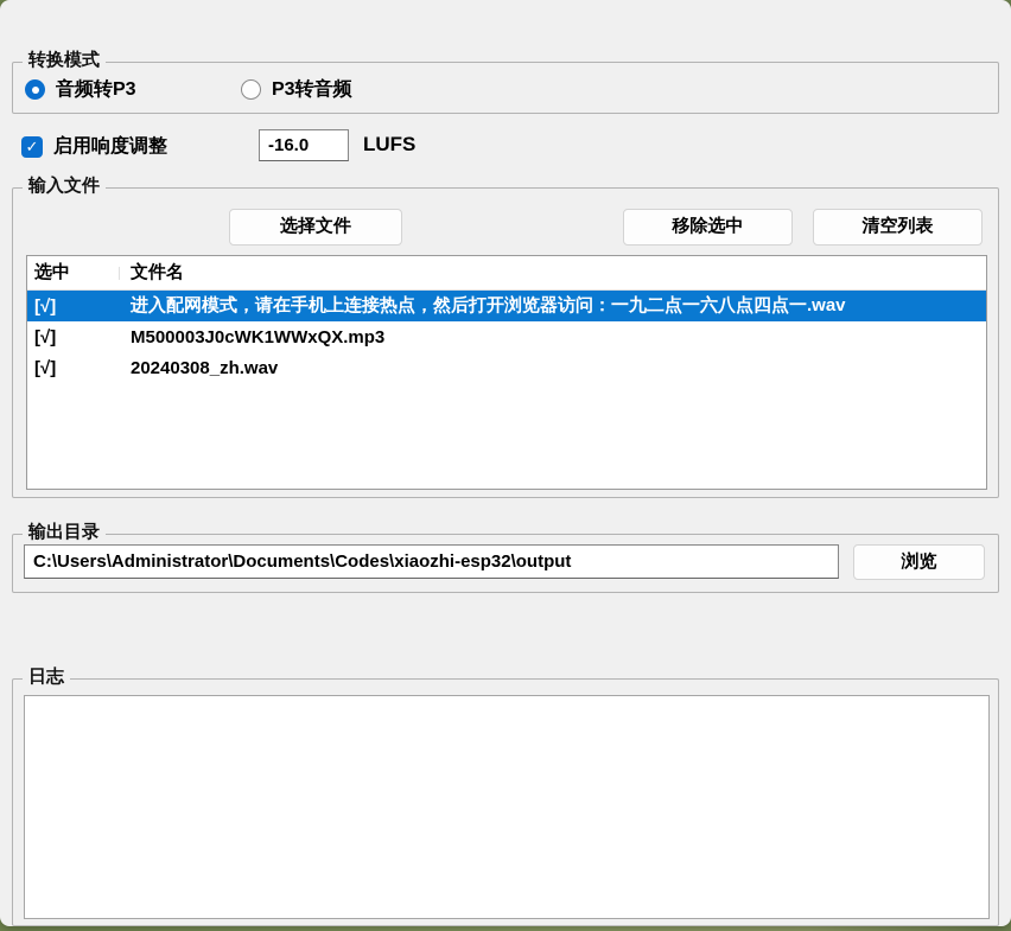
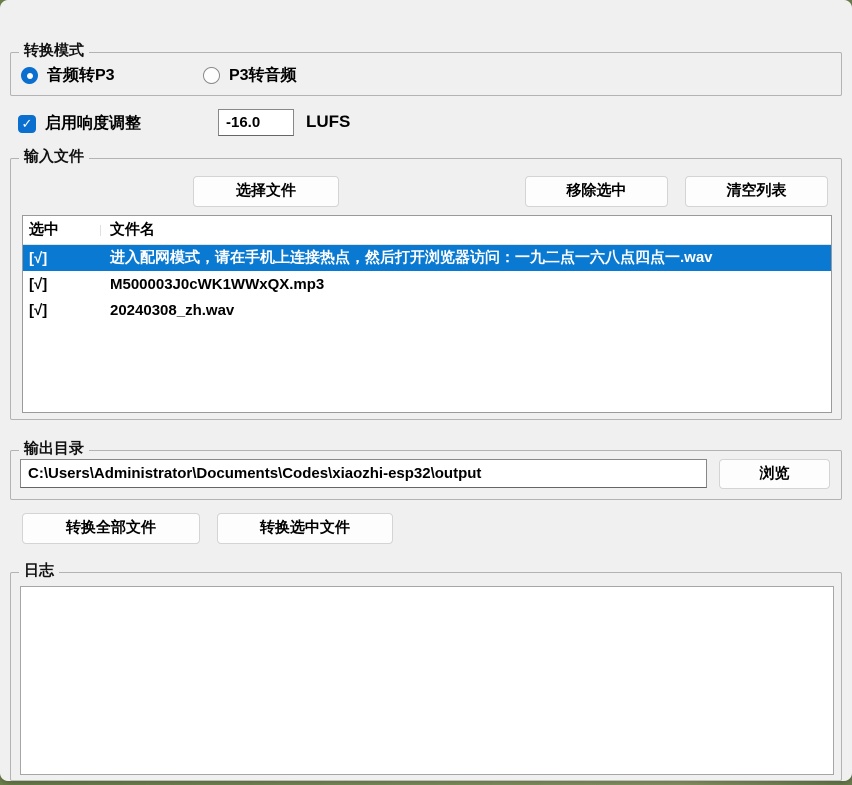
  转换模式
  音频转P3
  P3转音频
  ✓
  启用响度调整
  -16.0
  LUFS
  输入文件
  选择文件
  移除选中
  清空列表
  选中
  文件名
  [√]
  进入配网模式，请在手机上连接热点，然后打开浏览器访问：一九二点一六八点四点一.wav
  [√]
  M500003J0cWK1WWxQX.mp3
  [√]
  20240308_zh.wav
  输出目录
  C:\Users\Administrator\Documents\Codes\xiaozhi-esp32\output
  浏览
+ 转换全部文件
+ 转换选中文件
  日志
